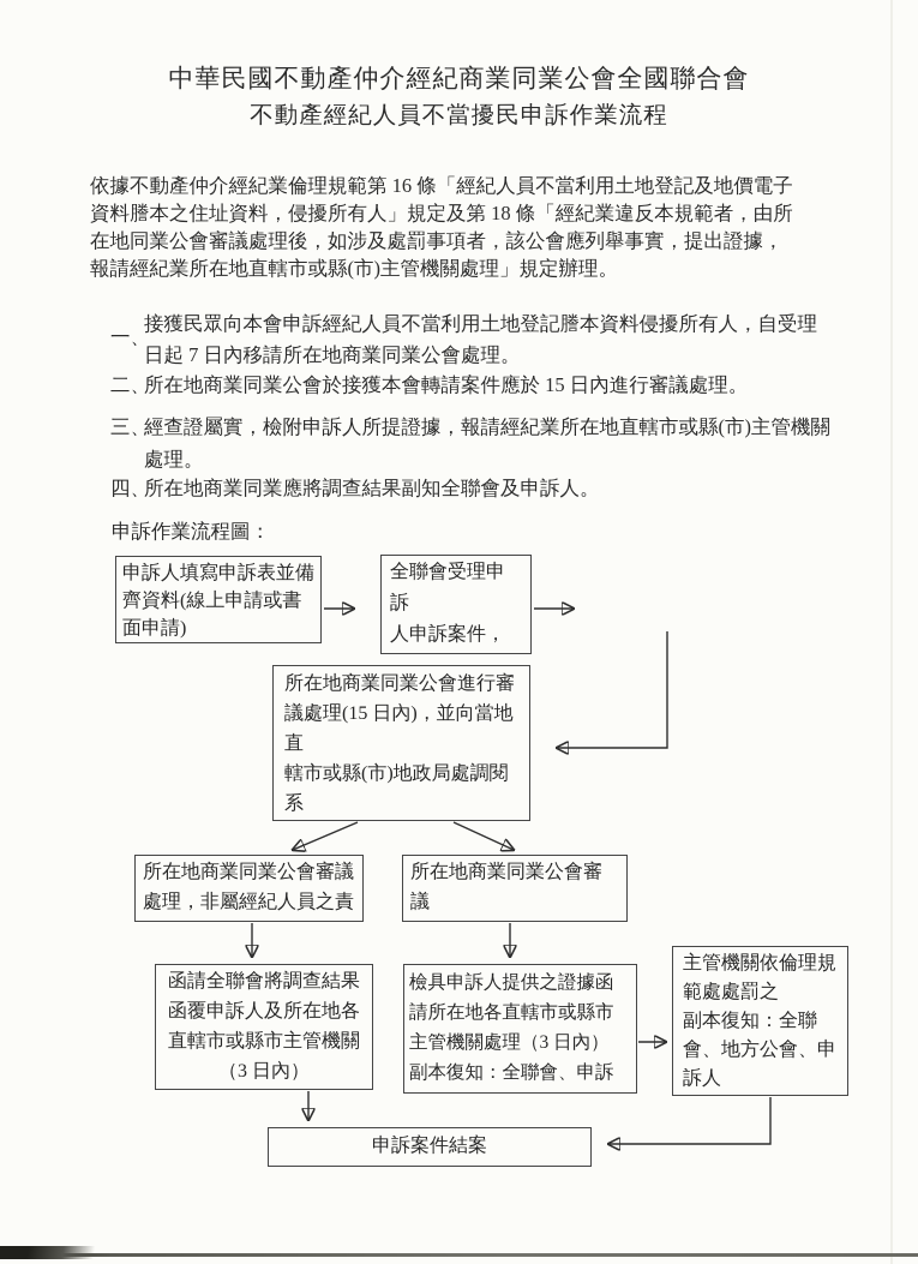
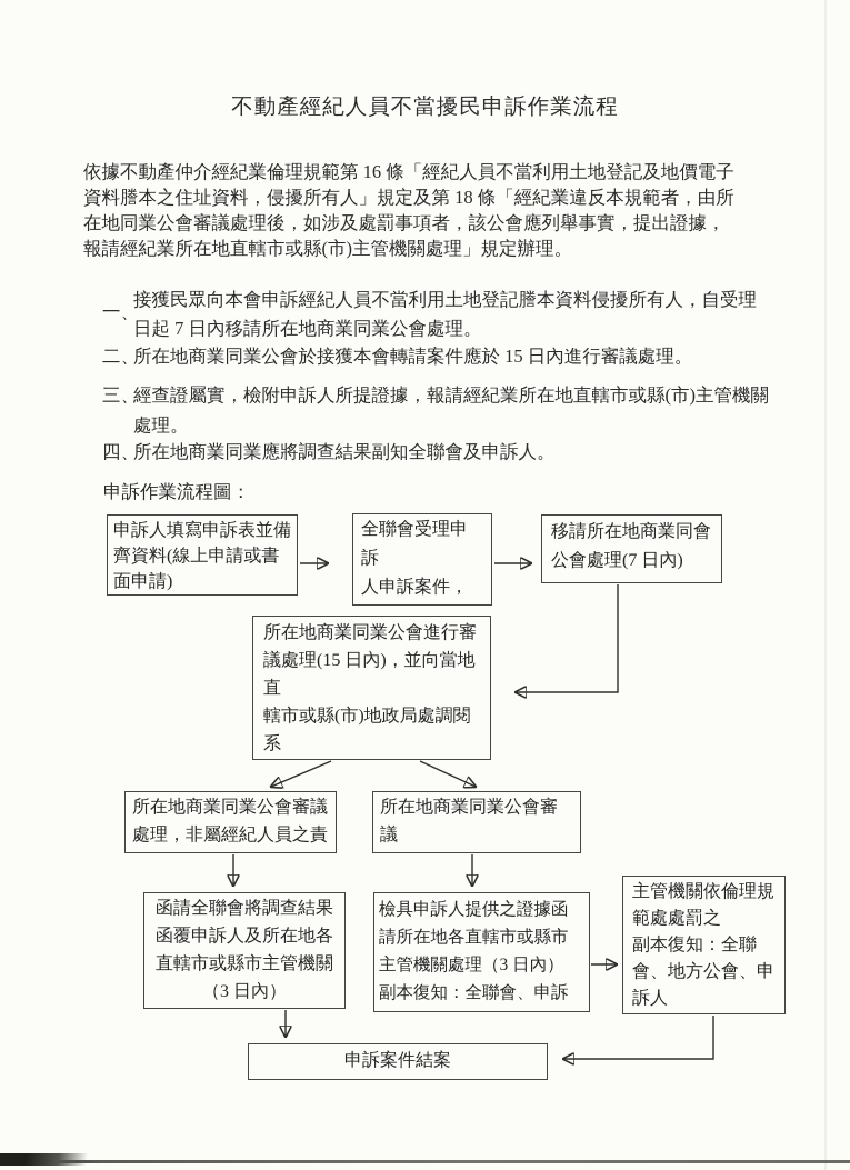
- 中華民國不動產仲介經紀商業同業公會全國聯合會
  不動產經紀人員不當擾民申訴作業流程
  依據不動產仲介經紀業倫理規範第 16 條「經紀人員不當利用土地登記及地價電子
  資料謄本之住址資料，侵擾所有人」規定及第 18 條「經紀業違反本規範者，由所
  在地同業公會審議處理後，如涉及處罰事項者，該公會應列舉事實，提出證據，
  報請經紀業所在地直轄市或縣(市)主管機關處理」規定辦理。
  一、
  接獲民眾向本會申訴經紀人員不當利用土地登記謄本資料侵擾所有人，自受理
  日起 7 日內移請所在地商業同業公會處理。
  二、
  所在地商業同業公會於接獲本會轉請案件應於 15 日內進行審議處理。
  三、
  經查證屬實，檢附申訴人所提證據，報請經紀業所在地直轄市或縣(市)主管機關
  處理。
  四、
  所在地商業同業應將調查結果副知全聯會及申訴人。
  申訴作業流程圖：
  申訴人填寫申訴表並備
  齊資料(線上申請或書
  面申請)
  全聯會受理申訴
  人申訴案件，
+ 移請所在地商業同會
+ 公會處理(7 日內)
  所在地商業同業公會進行審
  議處理(15 日內)，並向當地直
  轄市或縣(市)地政局處調閱系
  所在地商業同業公會審議
  處理，非屬經紀人員之責
  所在地商業同業公會審議
  函請全聯會將調查結果
  函覆申訴人及所在地各
  直轄市或縣市主管機關
  （3 日內）
  檢具申訴人提供之證據函
  請所在地各直轄市或縣市
  主管機關處理（3 日內）
  副本復知：全聯會、申訴
  主管機關依倫理規
  範處處罰之
  副本復知：全聯
  會、地方公會、申
  訴人
  申訴案件結案
